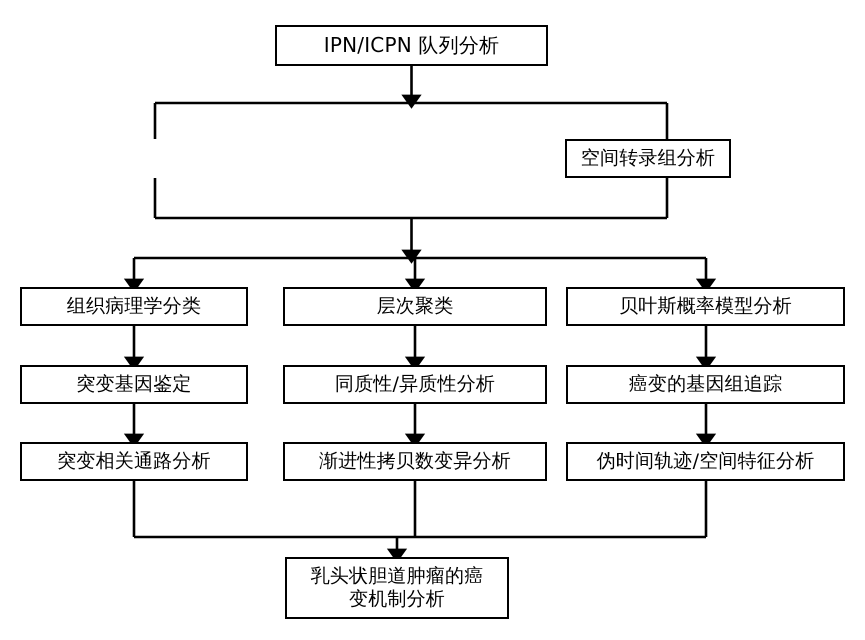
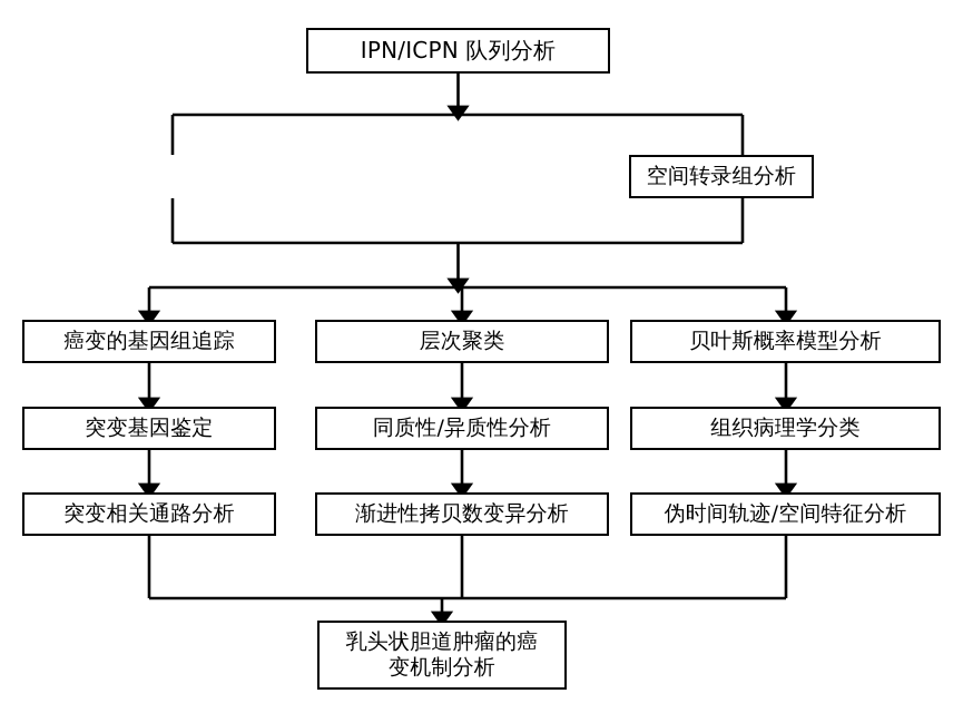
  IPN/ICPN 队列分析
  空间转录组分析
- 组织病理学分类
+ 癌变的基因组追踪
  突变基因鉴定
  突变相关通路分析
  层次聚类
  同质性/异质性分析
  渐进性拷贝数变异分析
  贝叶斯概率模型分析
- 癌变的基因组追踪
+ 组织病理学分类
  伪时间轨迹/空间特征分析
  乳头状胆道肿瘤的癌
  变机制分析
